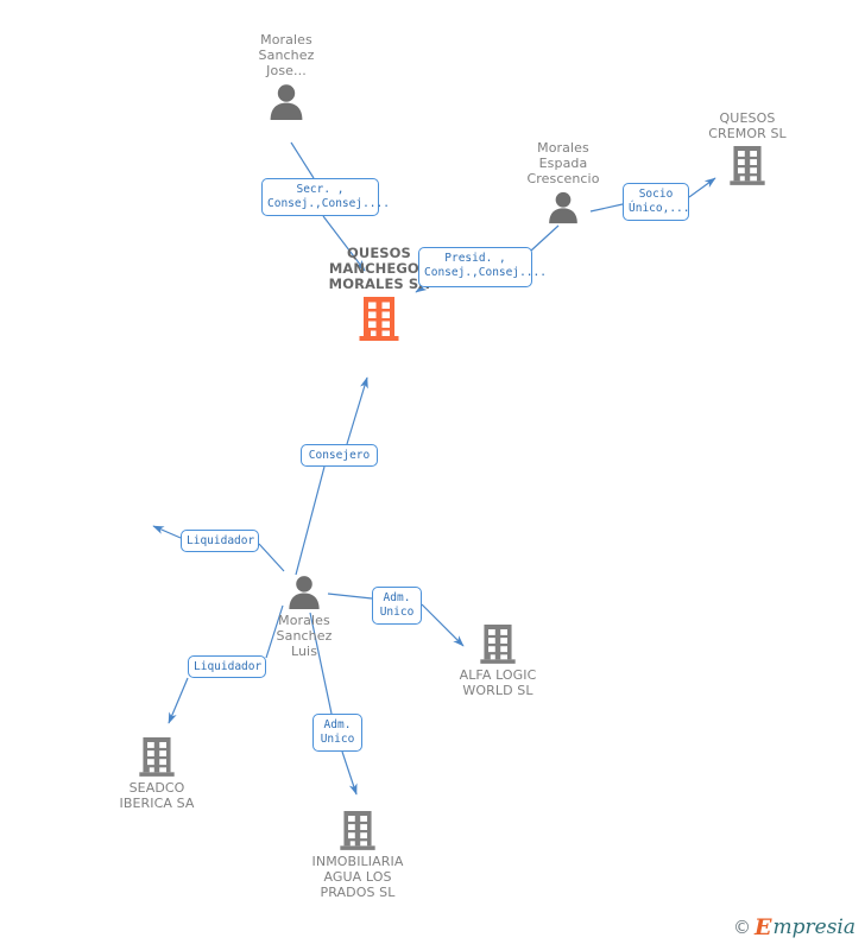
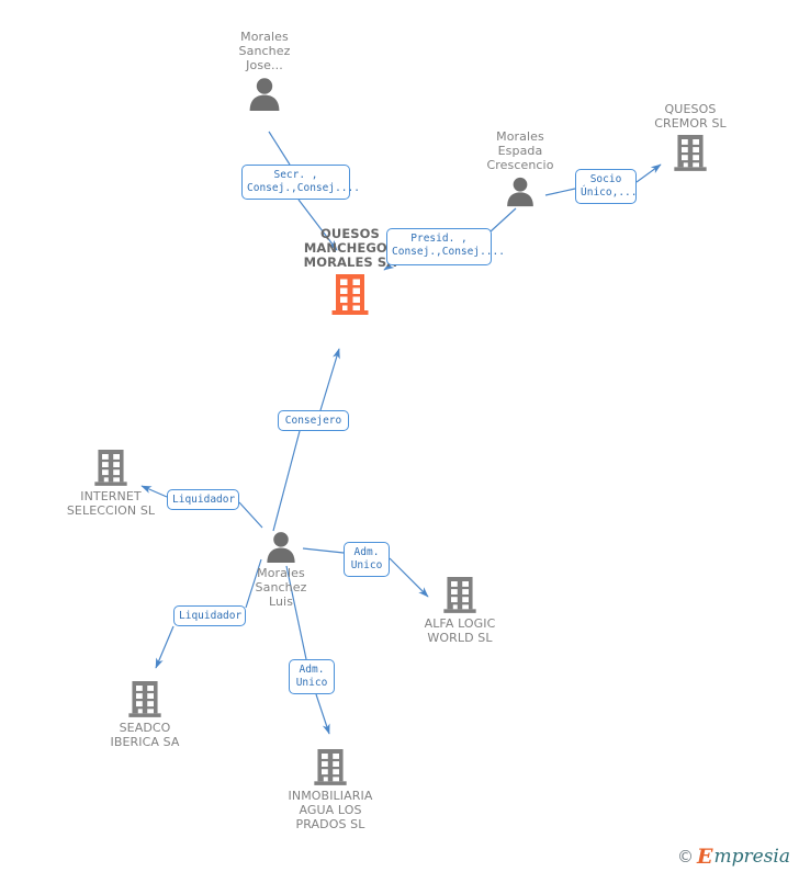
  Morales
  Sanchez
  Jose...
  QUESOS
  MANCHEGO
  MORALES S
  Morales
  Espada
  Crescencio
  QUESOS
  CREMOR SL
+ INTERNET
+ SELECCION SL
  Morales
  Sanchez
  Luis
  ALFA LOGIC
  WORLD SL
  SEADCO
  IBERICA SA
  INMOBILIARIA
  AGUA LOS
  PRADOS SL
  Secr. ,
  Consej.,Consej....
  Presid. ,
  Consej.,Consej....
  Socio
  Único,...
  Consejero
  Liquidador
  Adm.
  Unico
  Liquidador
  Adm.
  Unico
  ©
  E
  mpresia
